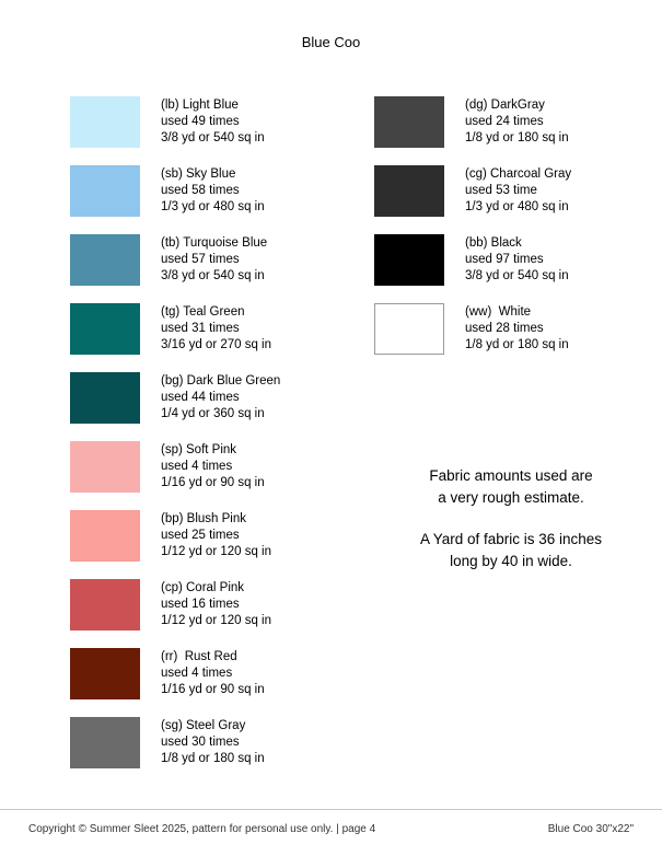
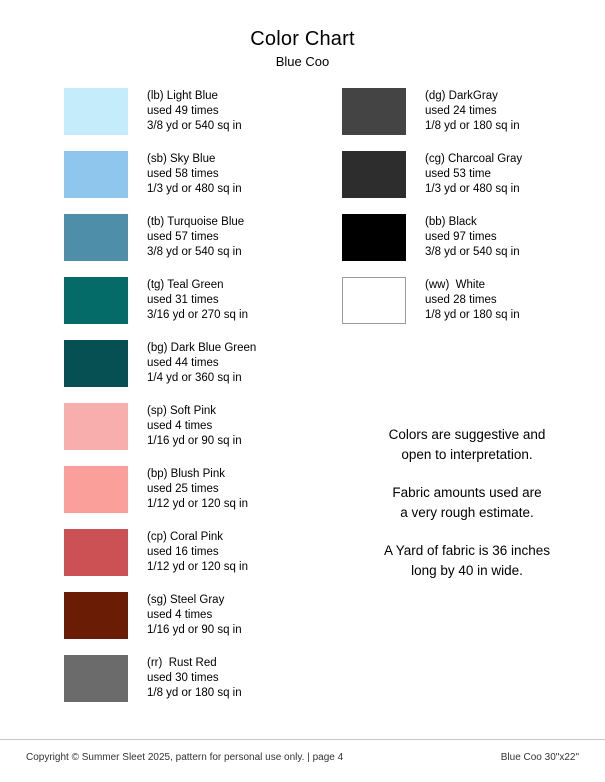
+ Color Chart
  Blue Coo
  (lb) Light Blue
  used 49 times
  3/8 yd or 540 sq in
  (sb) Sky Blue
  used 58 times
  1/3 yd or 480 sq in
  (tb) Turquoise Blue
  used 57 times
  3/8 yd or 540 sq in
  (tg) Teal Green
  used 31 times
  3/16 yd or 270 sq in
  (bg) Dark Blue Green
  used 44 times
  1/4 yd or 360 sq in
  (sp) Soft Pink
  used 4 times
  1/16 yd or 90 sq in
  (bp) Blush Pink
  used 25 times
  1/12 yd or 120 sq in
  (cp) Coral Pink
  used 16 times
  1/12 yd or 120 sq in
- (rr) Rust Red
+ (sg) Steel Gray
  used 4 times
  1/16 yd or 90 sq in
- (sg) Steel Gray
+ (rr) Rust Red
  used 30 times
  1/8 yd or 180 sq in
  (dg) DarkGray
  used 24 times
  1/8 yd or 180 sq in
  (cg) Charcoal Gray
  used 53 time
  1/3 yd or 480 sq in
  (bb) Black
  used 97 times
  3/8 yd or 540 sq in
  (ww) White
  used 28 times
  1/8 yd or 180 sq in
+ Colors are suggestive and
+ open to interpretation.
  Fabric amounts used are
  a very rough estimate.
  A Yard of fabric is 36 inches
  long by 40 in wide.
  Copyright © Summer Sleet 2025, pattern for personal use only. | page 4
  Blue Coo 30"x22"
